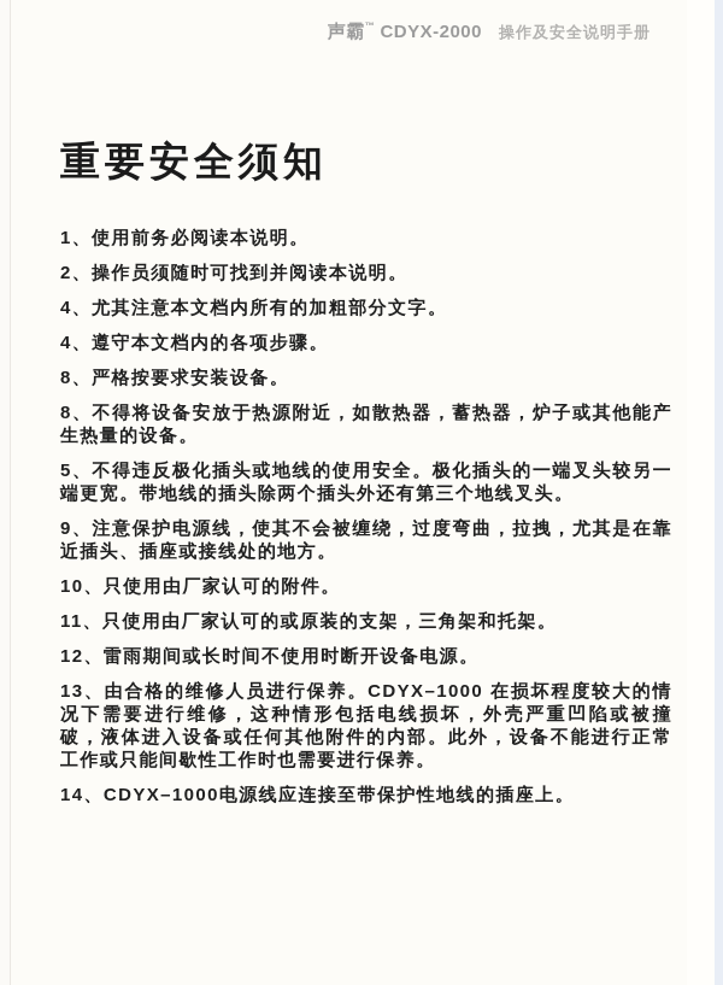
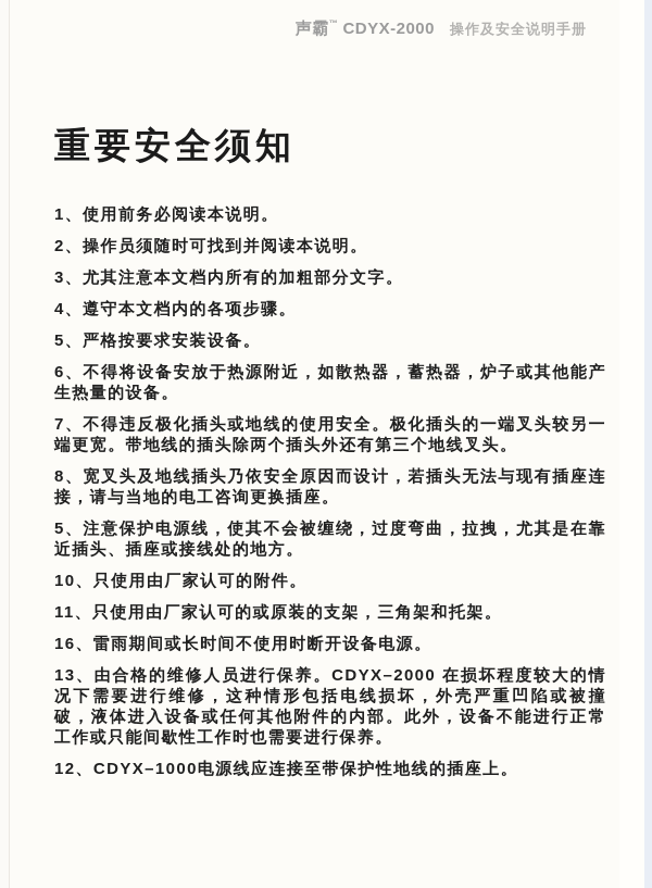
  声霸™ CDYX-2000 操作及安全说明手册
  重要安全须知
  1、使用前务必阅读本说明。
  2、操作员须随时可找到并阅读本说明。
- 4、尤其注意本文档内所有的加粗部分文字。
+ 3、尤其注意本文档内所有的加粗部分文字。
  4、遵守本文档内的各项步骤。
- 8、严格按要求安装设备。
+ 5、严格按要求安装设备。
- 8、不得将设备安放于热源附近，如散热器，蓄热器，炉子或其他能产生热量的设备。
+ 6、不得将设备安放于热源附近，如散热器，蓄热器，炉子或其他能产生热量的设备。
- 5、不得违反极化插头或地线的使用安全。极化插头的一端叉头较另一端更宽。带地线的插头除两个插头外还有第三个地线叉头。
+ 7、不得违反极化插头或地线的使用安全。极化插头的一端叉头较另一端更宽。带地线的插头除两个插头外还有第三个地线叉头。
+ 8、宽叉头及地线插头乃依安全原因而设计，若插头无法与现有插座连接，请与当地的电工咨询更换插座。
- 9、注意保护电源线，使其不会被缠绕，过度弯曲，拉拽，尤其是在靠近插头、插座或接线处的地方。
+ 5、注意保护电源线，使其不会被缠绕，过度弯曲，拉拽，尤其是在靠近插头、插座或接线处的地方。
  10、只使用由厂家认可的附件。
  11、只使用由厂家认可的或原装的支架，三角架和托架。
- 12、雷雨期间或长时间不使用时断开设备电源。
+ 16、雷雨期间或长时间不使用时断开设备电源。
- 13、由合格的维修人员进行保养。CDYX–1000 在损坏程度较大的情况下需要进行维修，这种情形包括电线损坏，外壳严重凹陷或被撞破，液体进入设备或任何其他附件的内部。此外，设备不能进行正常工作或只能间歇性工作时也需要进行保养。
+ 13、由合格的维修人员进行保养。CDYX–2000 在损坏程度较大的情况下需要进行维修，这种情形包括电线损坏，外壳严重凹陷或被撞破，液体进入设备或任何其他附件的内部。此外，设备不能进行正常工作或只能间歇性工作时也需要进行保养。
- 14、CDYX–1000电源线应连接至带保护性地线的插座上。
+ 12、CDYX–1000电源线应连接至带保护性地线的插座上。
